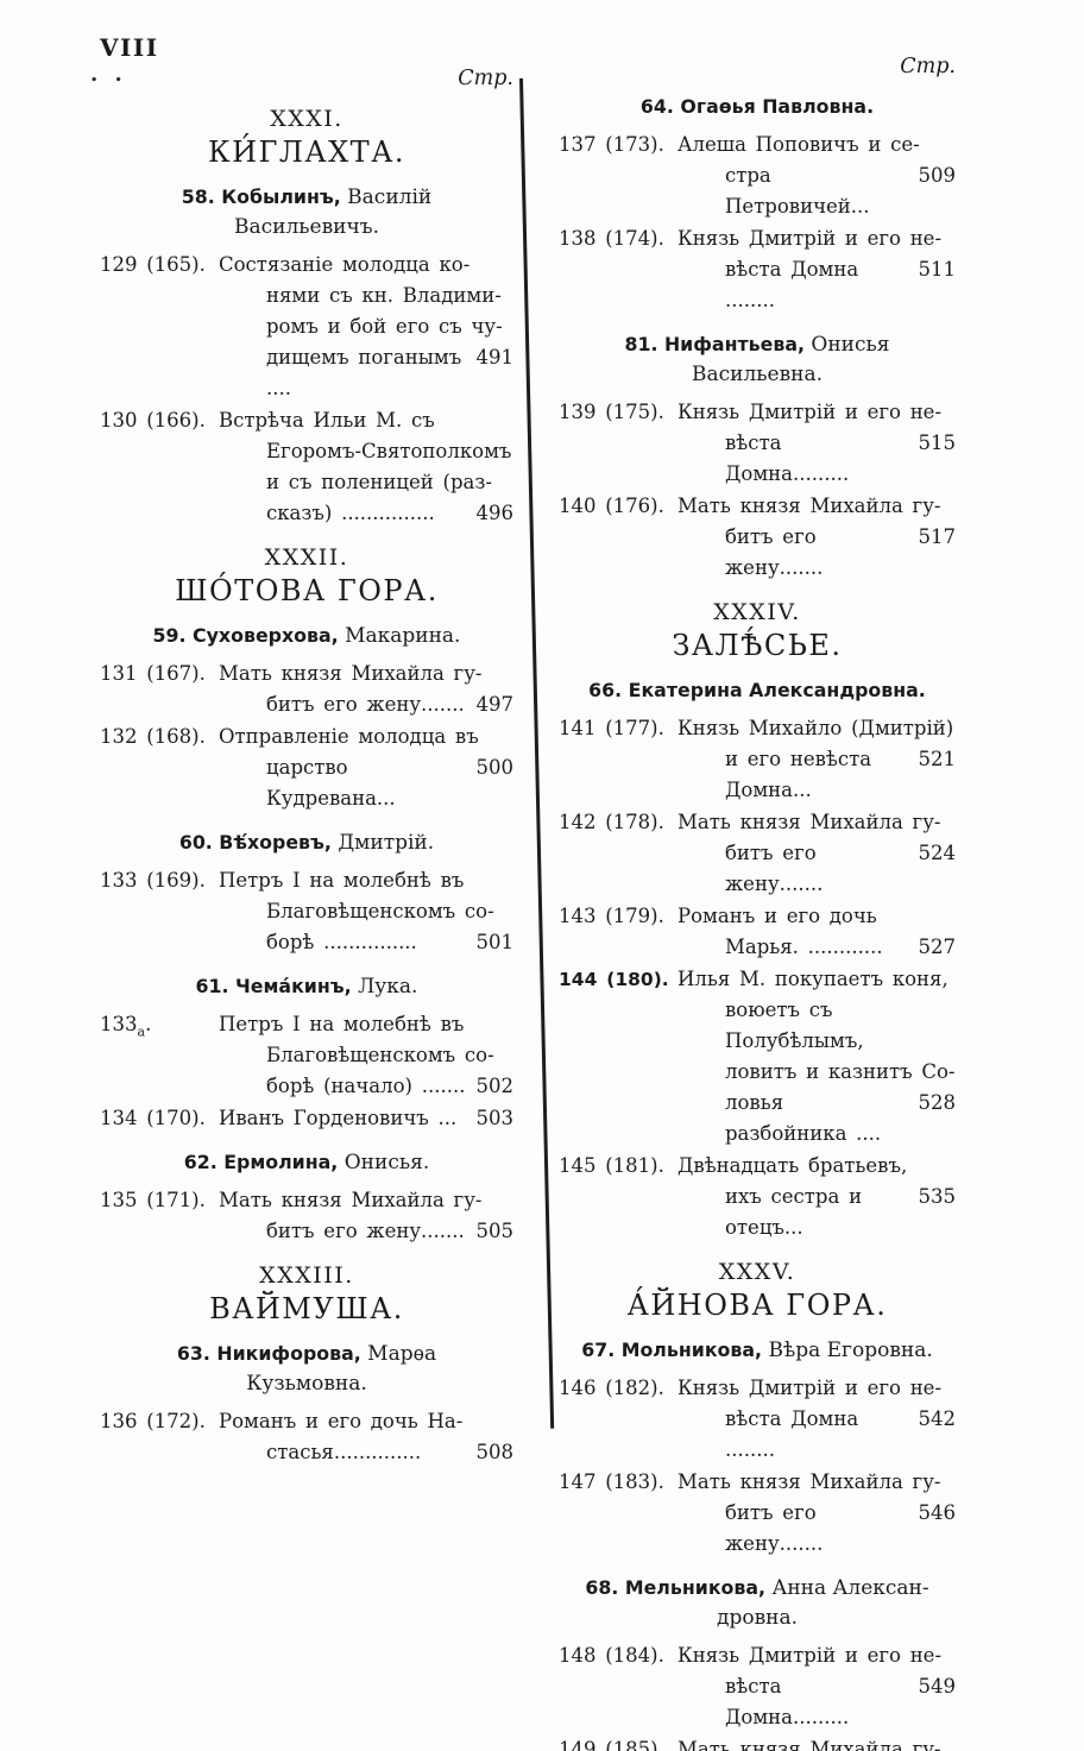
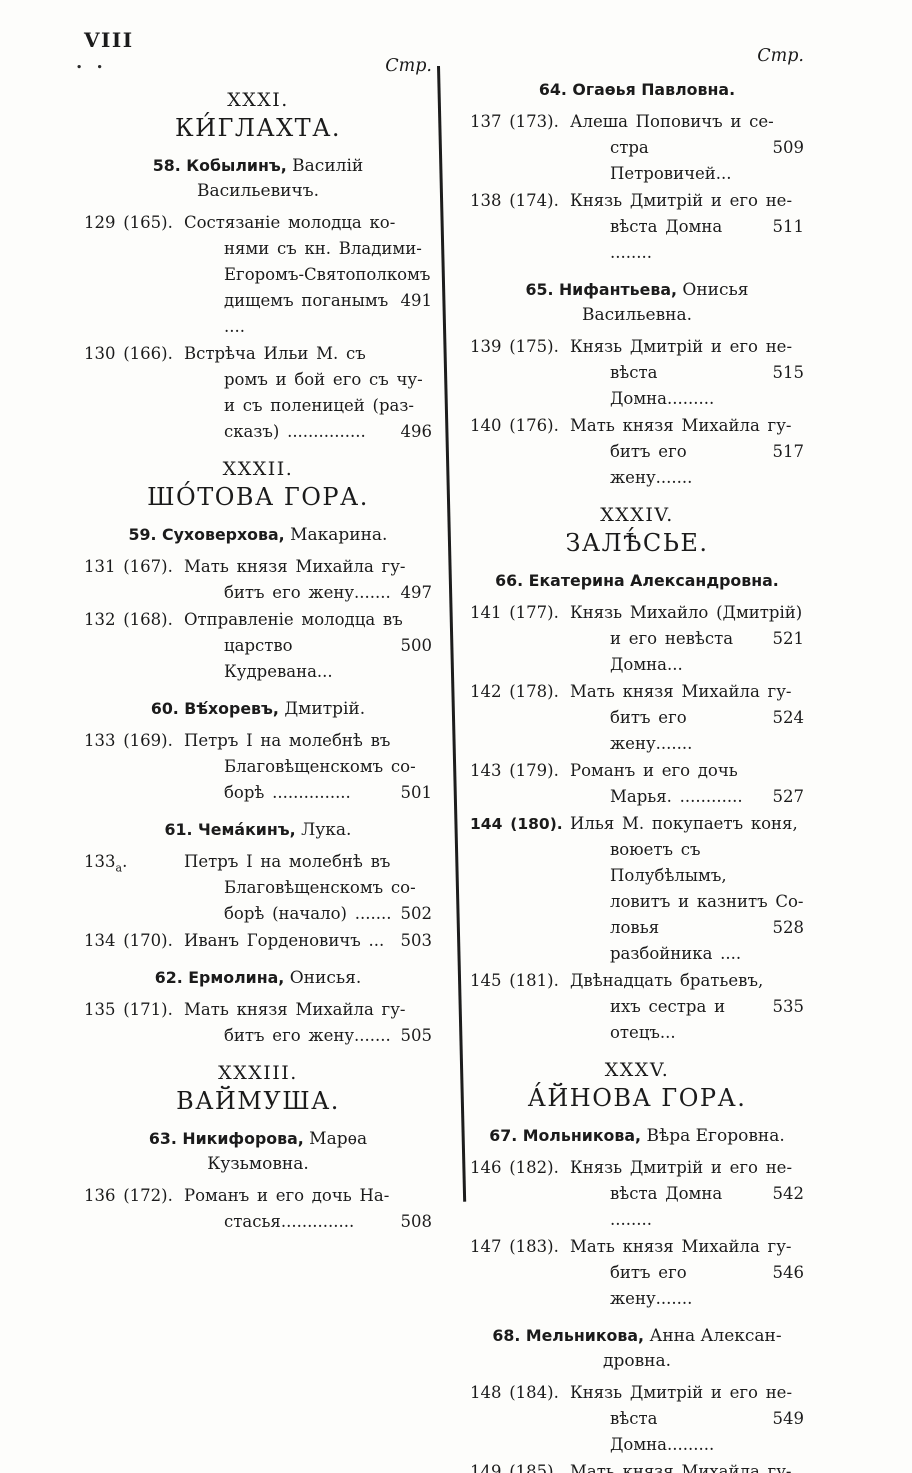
  VIII
  . .
  Стр.
  XXXI.
  КИ́ГЛАХТА.
  58. Кобылинъ, Василій
  Васильевичъ.
  129 (165).
  Состязаніе молодца ко-
  нями съ кн. Владими-
- ромъ и бой его съ чу-
+ Егоромъ-Святополкомъ
  дищемъ поганымъ ....
  491
  130 (166).
  Встрѣча Ильи М. съ
- Егоромъ-Святополкомъ
+ ромъ и бой его съ чу-
  и съ поленицей (раз-
  сказъ) ...............
  496
  XXXII.
  ШО́ТОВА ГОРА.
  59. Суховерхова, Макарина.
  131 (167).
  Мать князя Михайла гу-
  битъ его жену.......
  497
  132 (168).
  Отправленіе молодца въ
  царство Кудревана...
  500
  60. Вѣ́хоревъ, Дмитрій.
  133 (169).
  Петръ I на молебнѣ въ
  Благовѣщенскомъ со-
  борѣ ...............
  501
  61. Чема́кинъ, Лука.
  133a.
  Петръ I на молебнѣ въ
  Благовѣщенскомъ со-
  борѣ (начало) .......
  502
  134 (170).
  Иванъ Горденовичъ ...
  503
  62. Ермолина, Онисья.
  135 (171).
  Мать князя Михайла гу-
  битъ его жену.......
  505
  XXXIII.
  ВАЙМУША.
  63. Никифорова, Марѳа
  Кузьмовна.
  136 (172).
  Романъ и его дочь На-
  стасья..............
  508
  Стр.
  64. Огаѳья Павловна.
  137 (173).
  Алеша Поповичъ и се-
  стра Петровичей...
  509
  138 (174).
  Князь Дмитрій и его не-
  вѣста Домна ........
  511
- 81. Нифантьева, Онисья
+ 65. Нифантьева, Онисья
  Васильевна.
  139 (175).
  Князь Дмитрій и его не-
  вѣста Домна.........
  515
  140 (176).
  Мать князя Михайла гу-
  битъ его жену.......
  517
  XXXIV.
  ЗАЛѢ́СЬЕ.
  66. Екатерина Александровна.
  141 (177).
  Князь Михайло (Дмитрій)
  и его невѣста Домна...
  521
  142 (178).
  Мать князя Михайла гу-
  битъ его жену.......
  524
  143 (179).
  Романъ и его дочь
  Марья. ............
  527
  144 (180).
  Илья М. покупаетъ коня,
  воюетъ съ Полубѣлымъ,
  ловитъ и казнитъ Со-
  ловья разбойника ....
  528
  145 (181).
  Двѣнадцать братьевъ,
  ихъ сестра и отецъ...
  535
  XXXV.
  А́ЙНОВА ГОРА.
  67. Мольникова, Вѣра Егоровна.
  146 (182).
  Князь Дмитрій и его не-
  вѣста Домна ........
  542
  147 (183).
  Мать князя Михайла гу-
  битъ его жену.......
  546
  68. Мельникова, Анна Алексан-
  дровна.
  148 (184).
  Князь Дмитрій и его не-
  вѣста Домна.........
  549
  149 (185).
  Мать князя Михайла гу-
